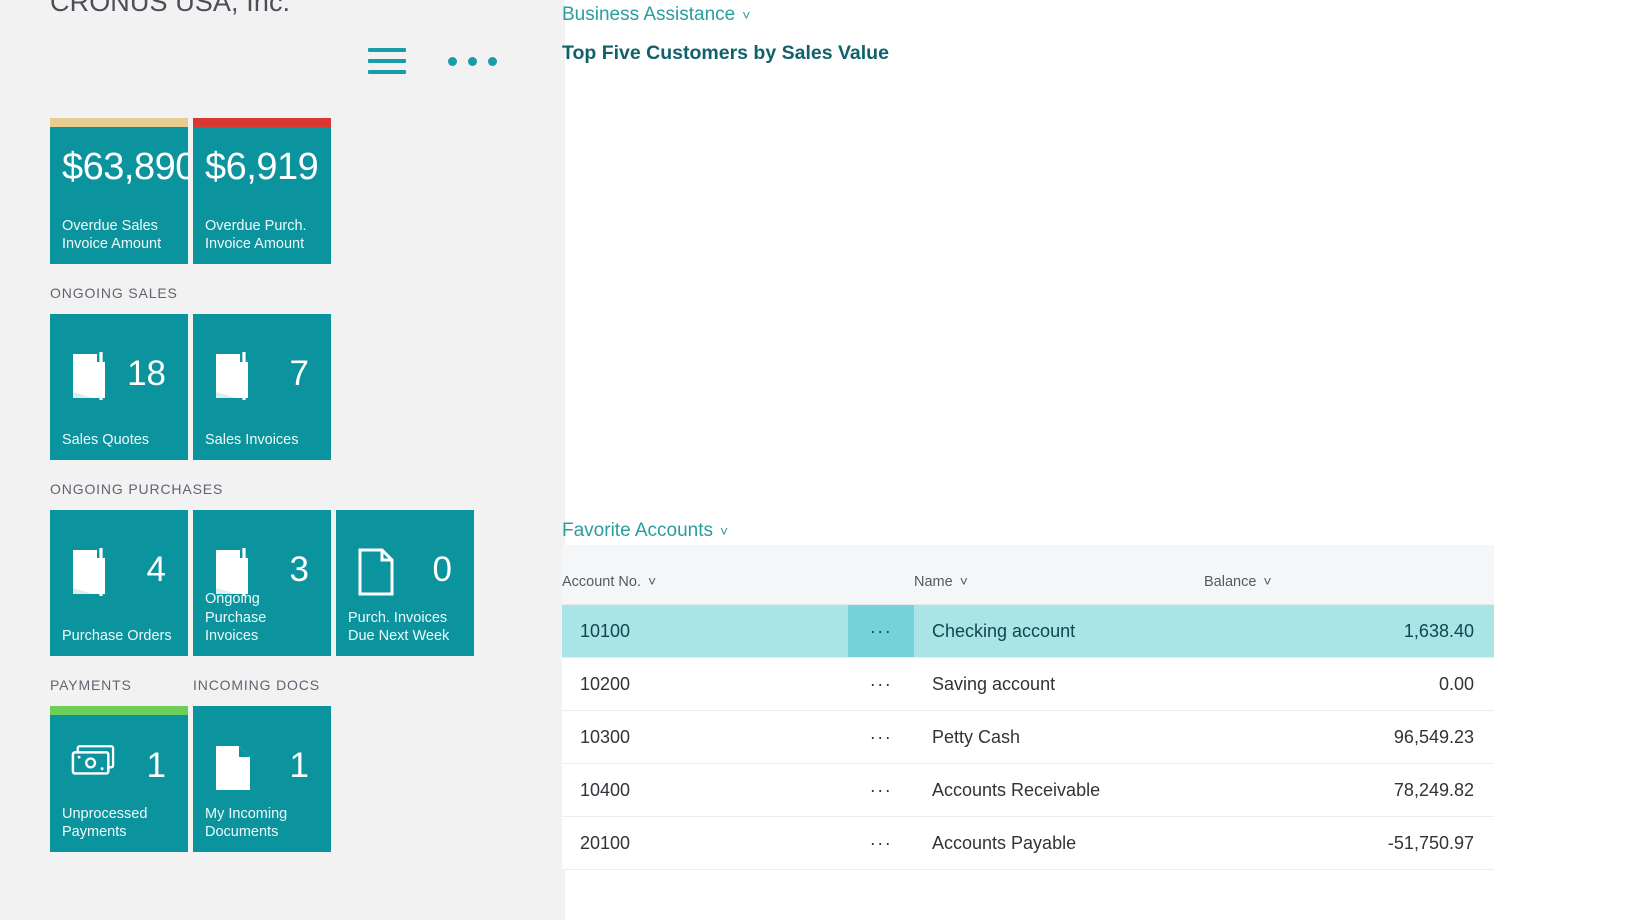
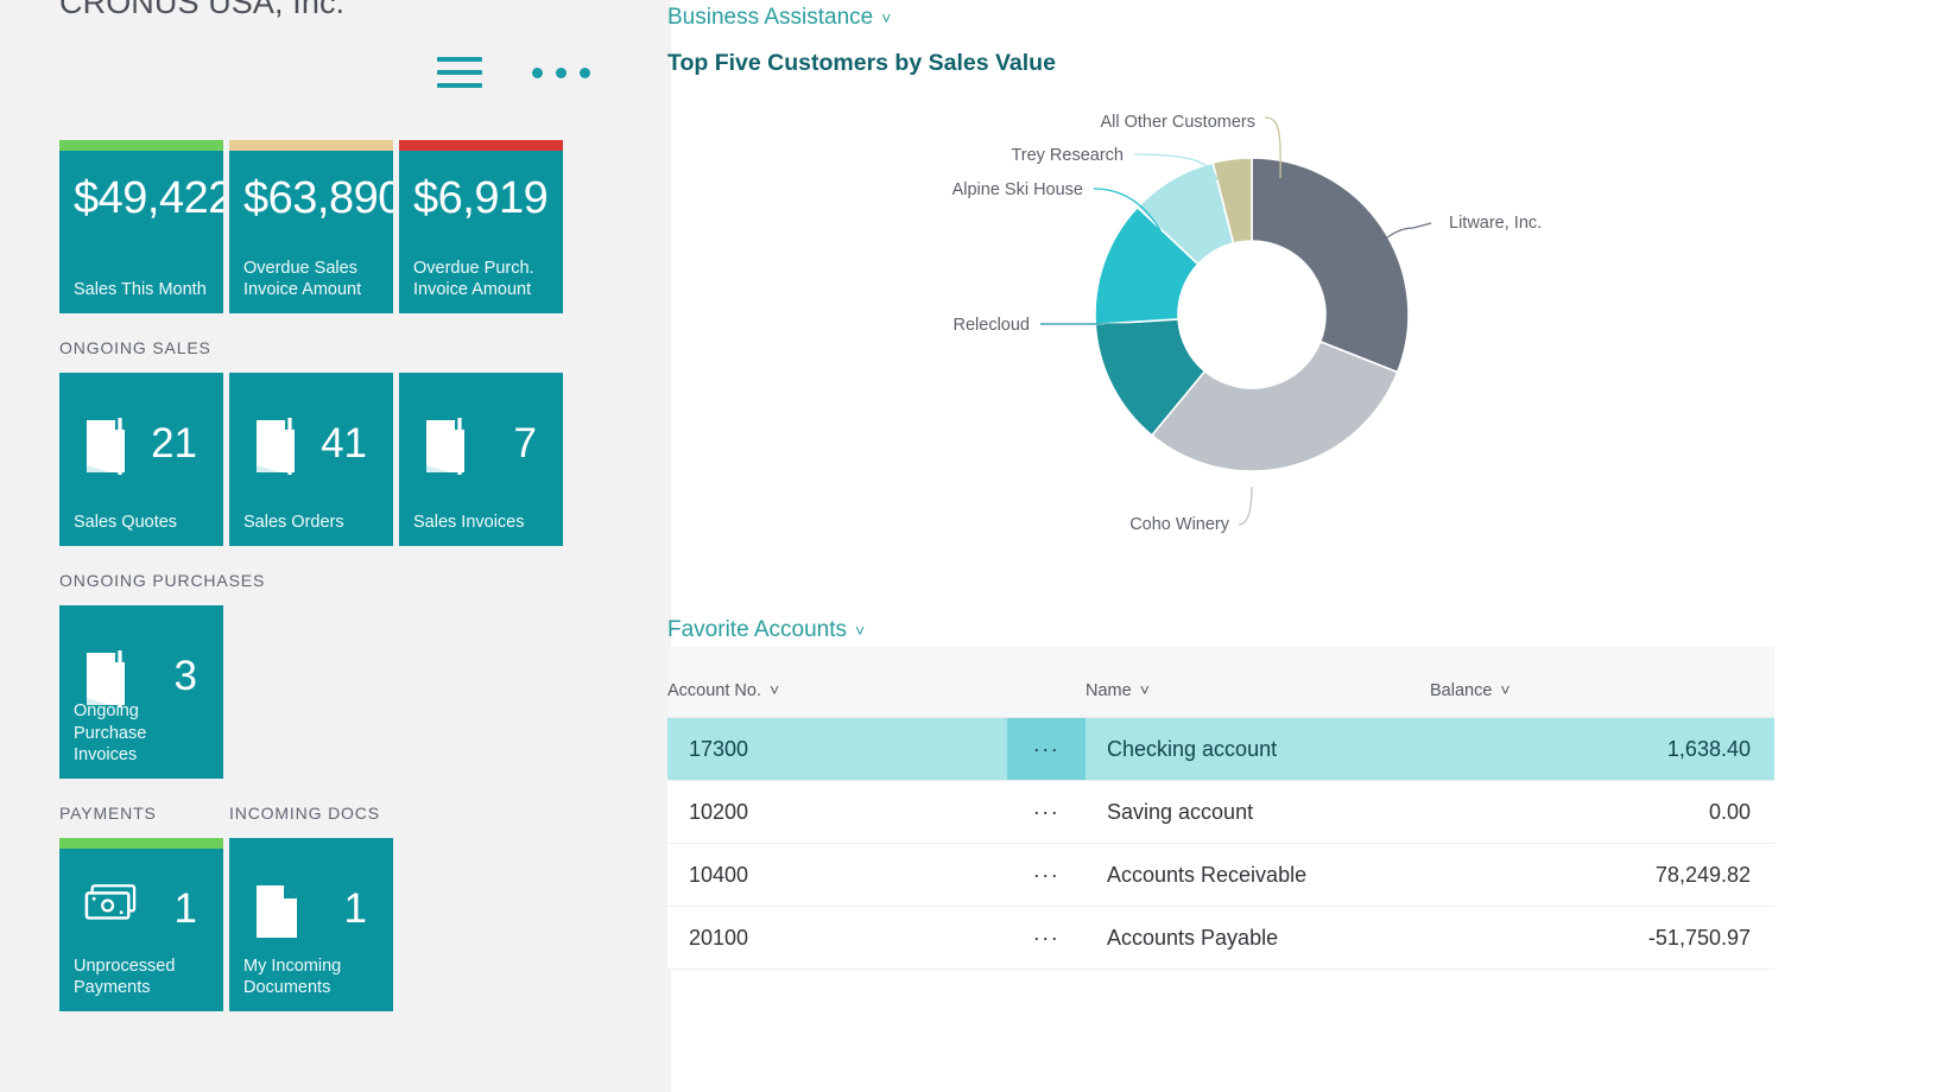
  CRONUS USA, Inc.
+ $49,422
+ Sales This Month
  $63,890
  Overdue Sales
  Invoice Amount
  $6,919
  Overdue Purch.
  Invoice Amount
  ONGOING SALES
- 18
+ 21
  Sales Quotes
+ 41
+ Sales Orders
  7
  Sales Invoices
  ONGOING PURCHASES
- 4
- Purchase Orders
  3
  Ongoing
  Purchase Invoices
- 0
- Purch. Invoices
- Due Next Week
  PAYMENTS
  INCOMING DOCS
  1
  Unprocessed
  Payments
  1
  My Incoming
  Documents
  Business Assistance ˅
  Top Five Customers by Sales Value
+ Litware, Inc.
+ Coho Winery
+ Relecloud
+ Alpine Ski House
+ Trey Research
+ All Other Customers
  Favorite Accounts ˅
  Account No. ˅		Name ˅	Balance ˅
- 10100	···	Checking account	1,638.40
+ 17300	···	Checking account	1,638.40
  10200	···	Saving account	0.00
- 10300	···	Petty Cash	96,549.23
  10400	···	Accounts Receivable	78,249.82
  20100	···	Accounts Payable	-51,750.97
